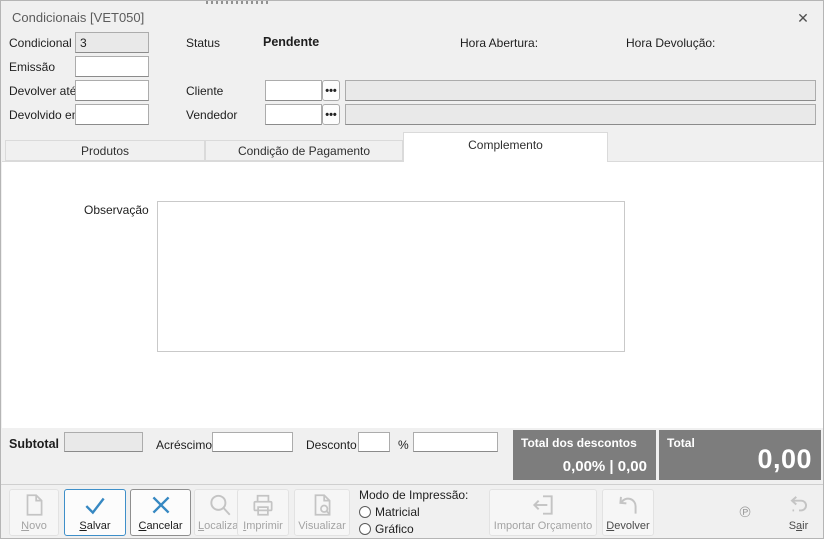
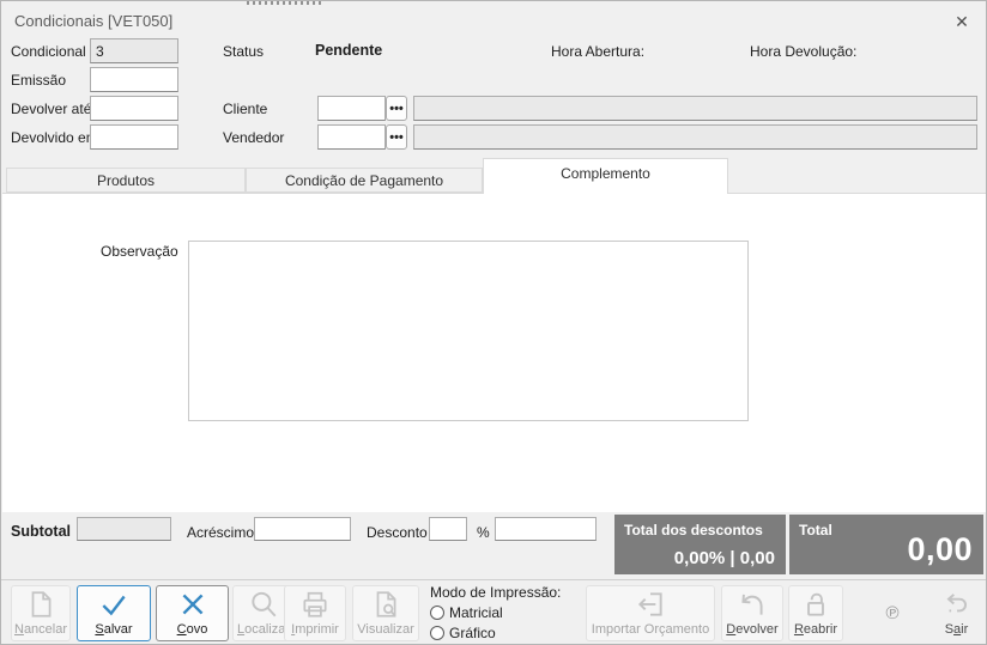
  Condicionais [VET050]
  ✕
  Condicional
  3
  Status
  Pendente
  Hora Abertura:
  Hora Devolução:
  Emissão
  Devolver até
  Cliente
  •••
  Devolvido e
  Vendedor
  •••
  Produtos
  Condição de Pagamento
  Complemento
  Observação
  Subtotal
  Acréscimo
  Desconto
  %
  Total dos descontos
  0,00% | 0,00
  Total
  0,00
- Novo
+ Nancelar
  Salvar
- Cancelar
+ Covo
  Localiza
  Imprimir
  Visualizar
  Modo de Impressão:
  Matricial
  Gráfico
  Importar Orçamento
  Devolver
+ Reabrir
  ℗
  Sair
